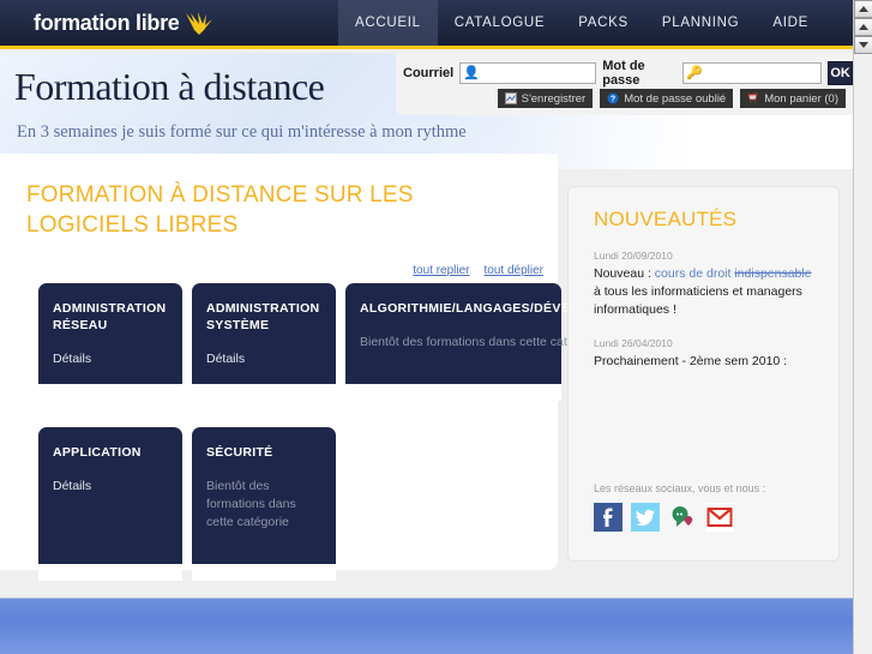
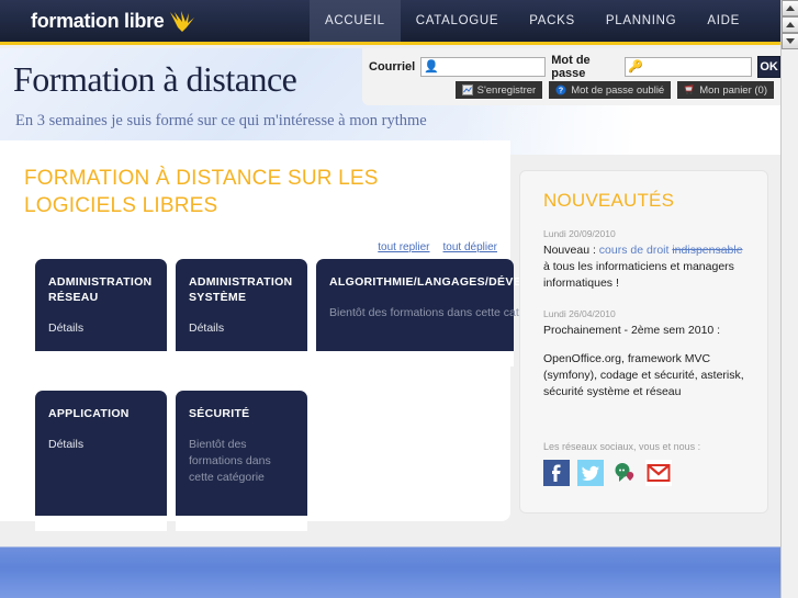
  formation libre
  ACCUEIL
  CATALOGUE
  PACKS
  PLANNING
  AIDE
  Formation à distance
  En 3 semaines je suis formé sur ce qui m'intéresse à mon rythme
  Courriel
  👤
  Mot de passe
  🔑
  OK
  S'enregistrer
  Mot de passe oublié
  Mon panier (0)
  FORMATION À DISTANCE SUR LES LOGICIELS LIBRES
  tout replier
  tout déplier
  ADMINISTRATION RÉSEAU
  Détails
  ADMINISTRATION SYSTÈME
  Détails
  ALGORITHMIE/LANGAGES/DÉVE
  Bientôt des formations dans cette cat
  APPLICATION
  Détails
  SÉCURITÉ
  Bientôt des formations dans cette catégorie
  NOUVEAUTÉS
  Lundi 20/09/2010
  Nouveau : cours de droit indispensable à tous les informaticiens et managers informatiques !
  Lundi 26/04/2010
  Prochainement - 2ème sem 2010 :
+ OpenOffice.org, framework MVC (symfony), codage et sécurité, asterisk, sécurité système et réseau
  Les réseaux sociaux, vous et nous :
